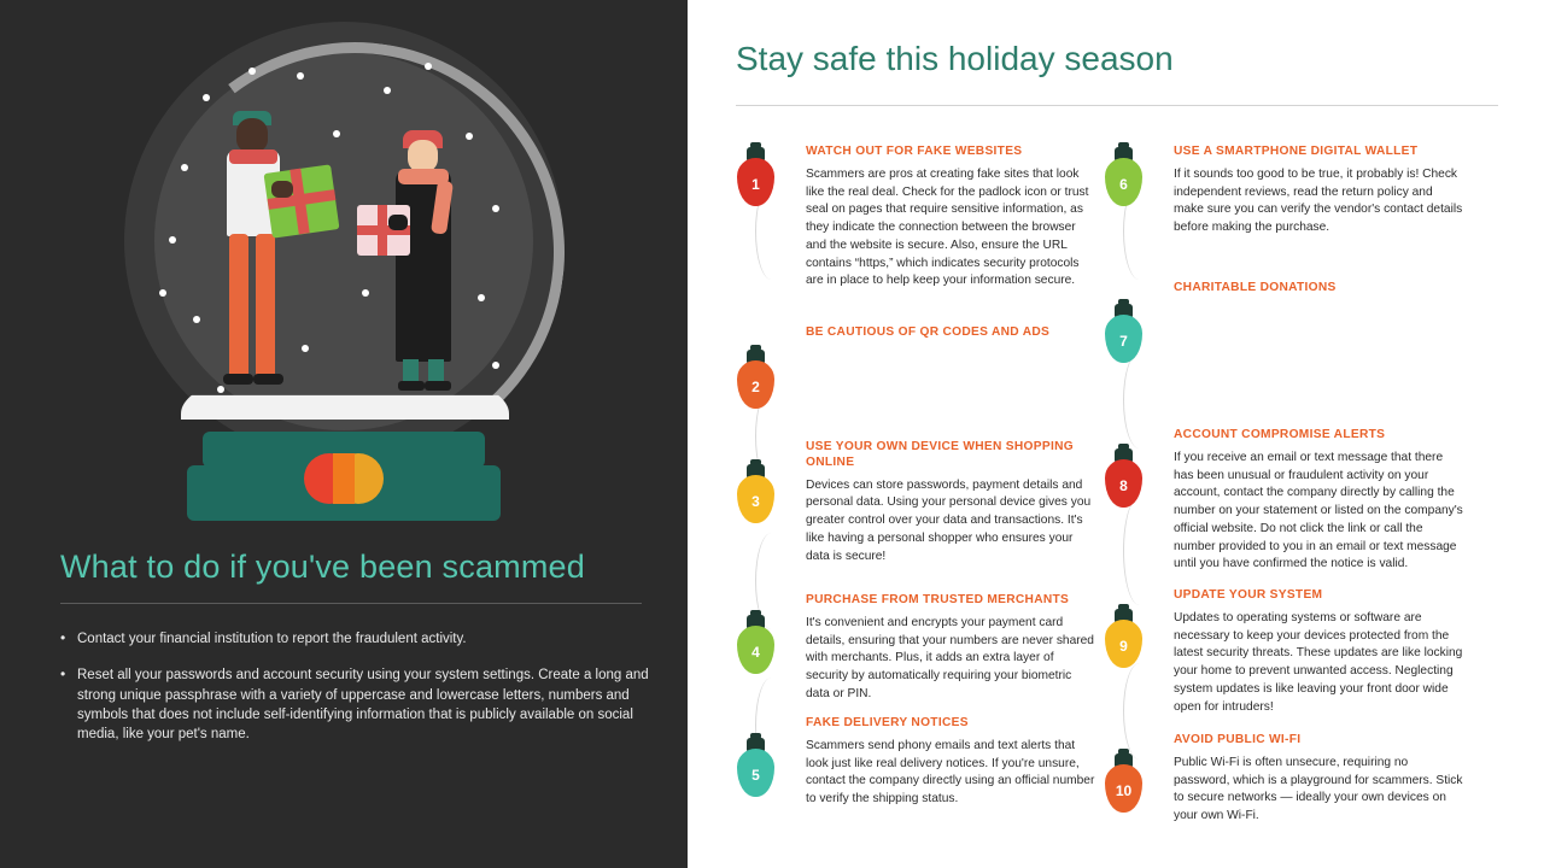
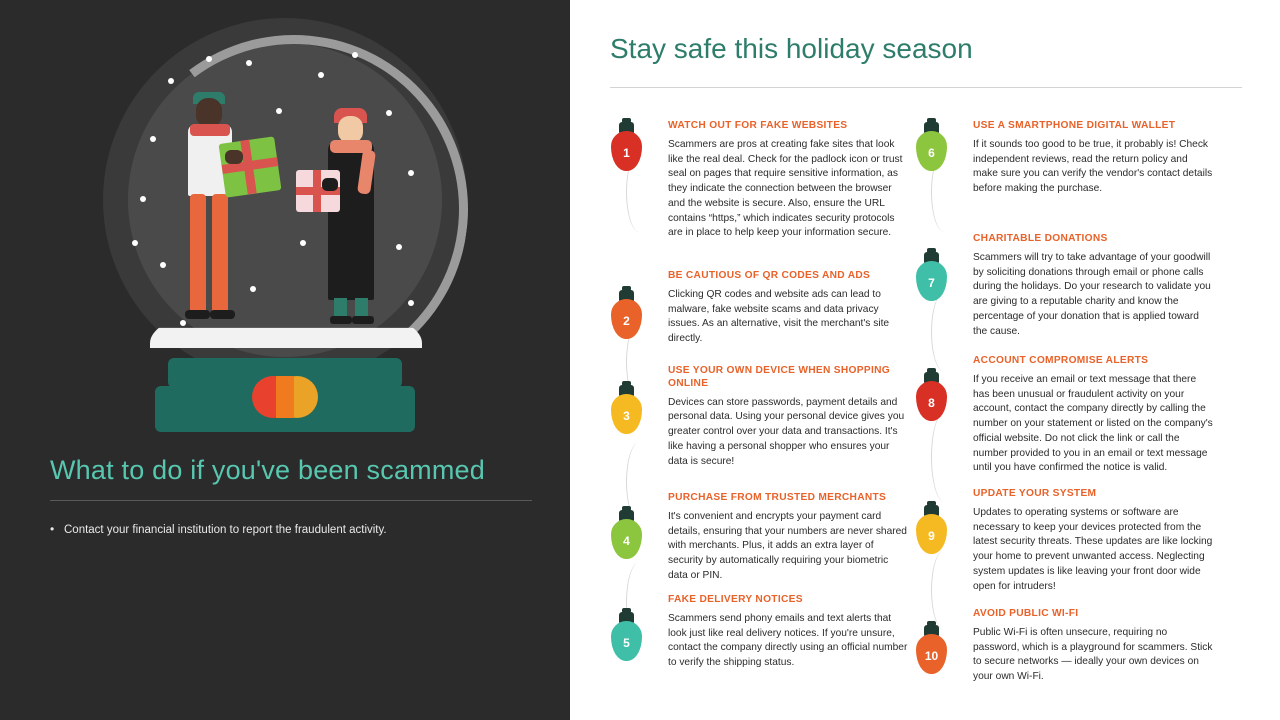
  What to do if you've been scammed
  Contact your financial institution to report the fraudulent activity.
- Reset all your passwords and account security using your system settings. Create a long and strong unique passphrase with a variety of uppercase and lowercase letters, numbers and symbols that does not include self-identifying information that is publicly available on social media, like your pet's name.
  Stay safe this holiday season
  1
  WATCH OUT FOR FAKE WEBSITES
  Scammers are pros at creating fake sites that look like the real deal. Check for the padlock icon or trust seal on pages that require sensitive information, as they indicate the connection between the browser and the website is secure. Also, ensure the URL contains “https,” which indicates security protocols are in place to help keep your information secure.
  2
  BE CAUTIOUS OF QR CODES AND ADS
+ Clicking QR codes and website ads can lead to malware, fake website scams and data privacy issues. As an alternative, visit the merchant's site directly.
  3
  USE YOUR OWN DEVICE WHEN SHOPPING ONLINE
  Devices can store passwords, payment details and personal data. Using your personal device gives you greater control over your data and transactions. It's like having a personal shopper who ensures your data is secure!
  4
  PURCHASE FROM TRUSTED MERCHANTS
  It's convenient and encrypts your payment card details, ensuring that your numbers are never shared with merchants. Plus, it adds an extra layer of security by automatically requiring your biometric data or PIN.
  5
  FAKE DELIVERY NOTICES
  Scammers send phony emails and text alerts that look just like real delivery notices. If you're unsure, contact the company directly using an official number to verify the shipping status.
  6
  USE A SMARTPHONE DIGITAL WALLET
  If it sounds too good to be true, it probably is! Check independent reviews, read the return policy and make sure you can verify the vendor's contact details before making the purchase.
  7
  CHARITABLE DONATIONS
+ Scammers will try to take advantage of your goodwill by soliciting donations through email or phone calls during the holidays. Do your research to validate you are giving to a reputable charity and know the percentage of your donation that is applied toward the cause.
  8
  ACCOUNT COMPROMISE ALERTS
  If you receive an email or text message that there has been unusual or fraudulent activity on your account, contact the company directly by calling the number on your statement or listed on the company's official website. Do not click the link or call the number provided to you in an email or text message until you have confirmed the notice is valid.
  9
  UPDATE YOUR SYSTEM
  Updates to operating systems or software are necessary to keep your devices protected from the latest security threats. These updates are like locking your home to prevent unwanted access. Neglecting system updates is like leaving your front door wide open for intruders!
  10
  AVOID PUBLIC WI-FI
  Public Wi-Fi is often unsecure, requiring no password, which is a playground for scammers. Stick to secure networks — ideally your own devices on your own Wi-Fi.
